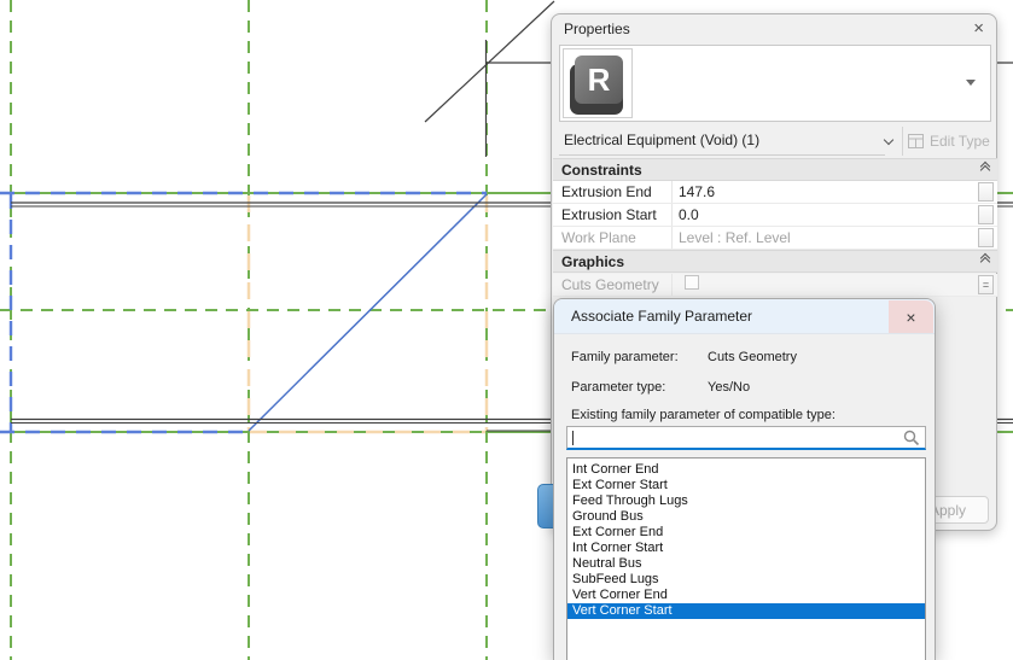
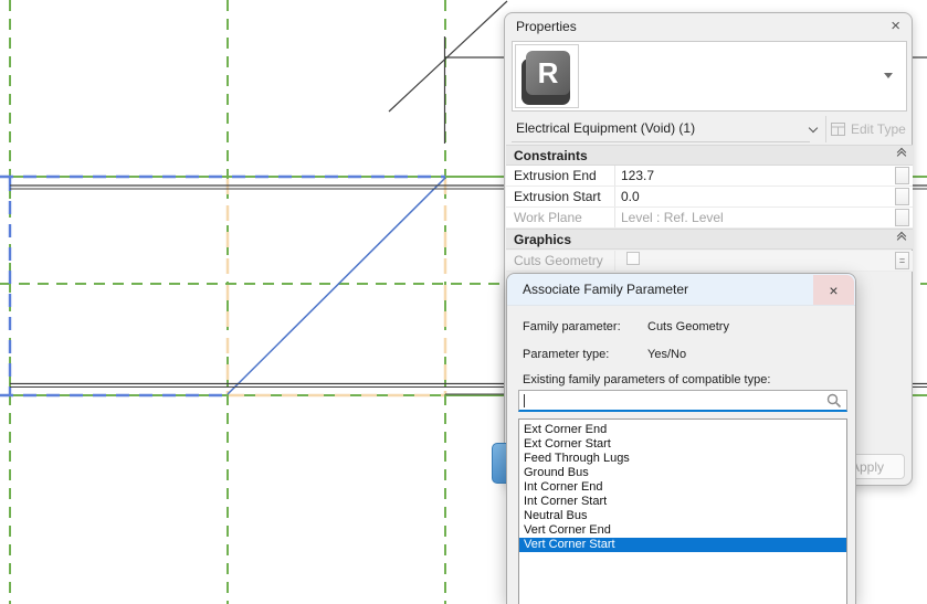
  Properties
  ×
  R
  Electrical Equipment (Void) (1)
  Edit Type
  Constraints
  Extrusion End
- 147.6
+ 123.7
  Extrusion Start
  0.0
  Work Plane
  Level : Ref. Level
  Graphics
  Cuts Geometry
  =
  pply
  Associate Family Parameter
  ×
  Family parameter:
  Cuts Geometry
  Parameter type:
  Yes/No
- Existing family parameter of compatible type:
+ Existing family parameters of compatible type:
- Int Corner End
+ Ext Corner End
  Ext Corner Start
  Feed Through Lugs
  Ground Bus
- Ext Corner End
+ Int Corner End
  Int Corner Start
  Neutral Bus
- SubFeed Lugs
  Vert Corner End
  Vert Corner Start
